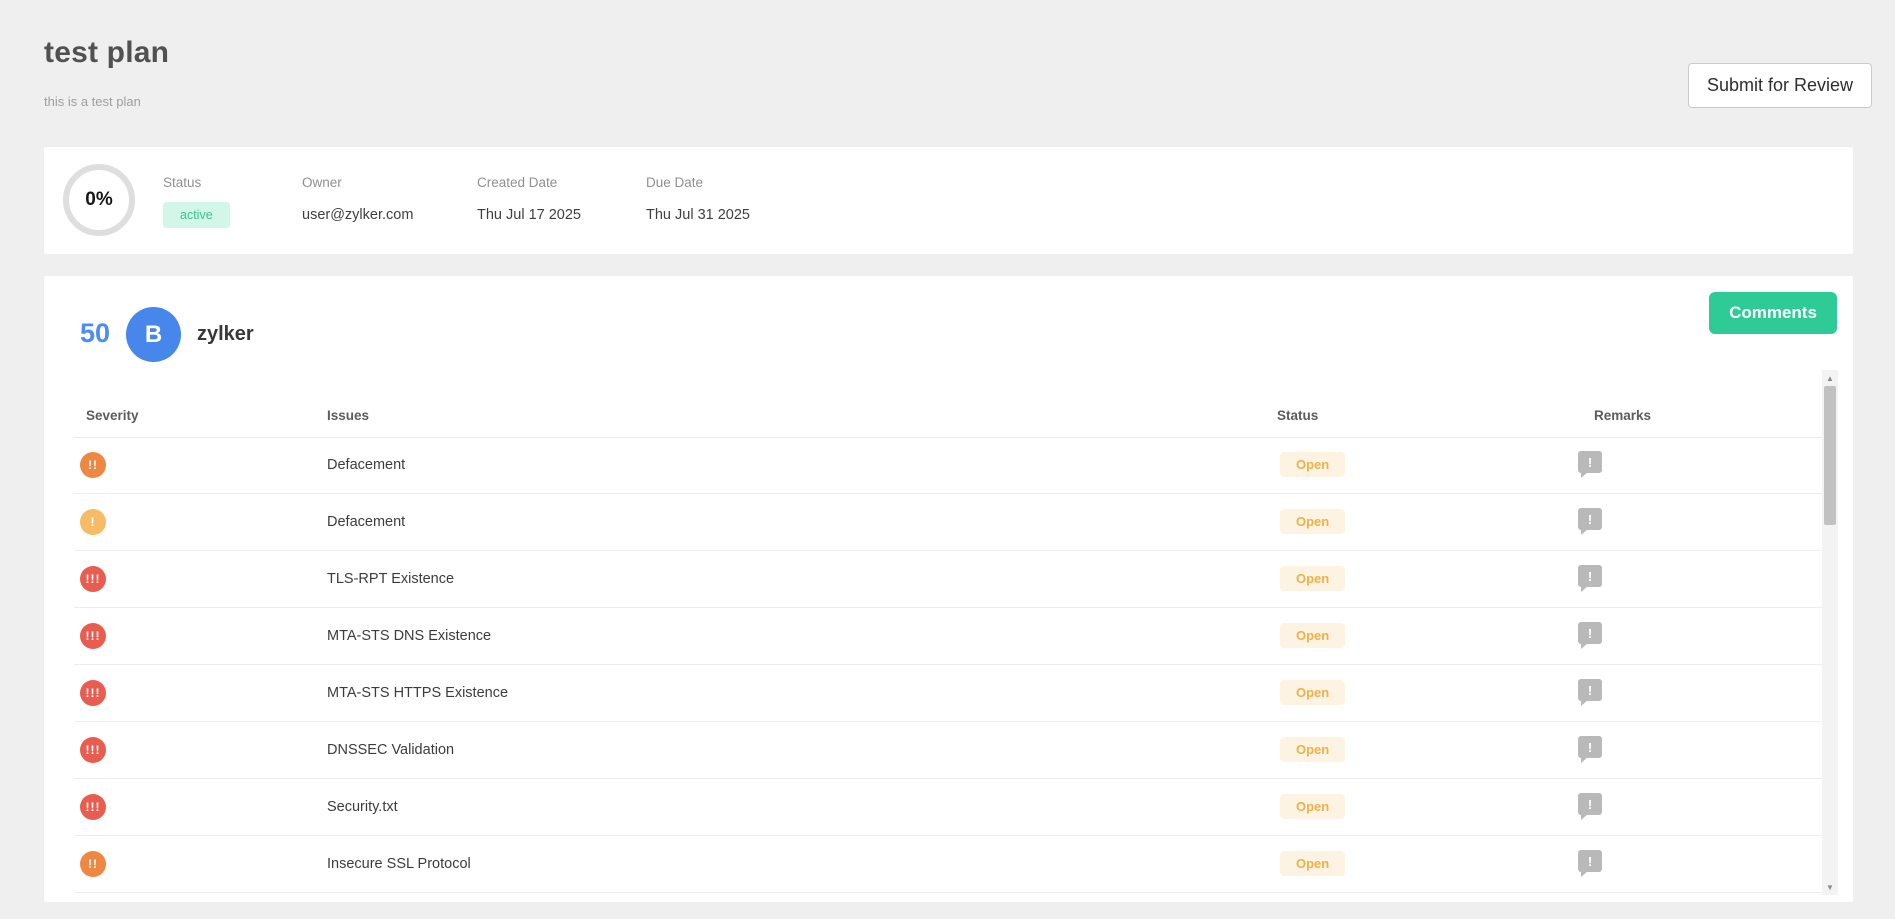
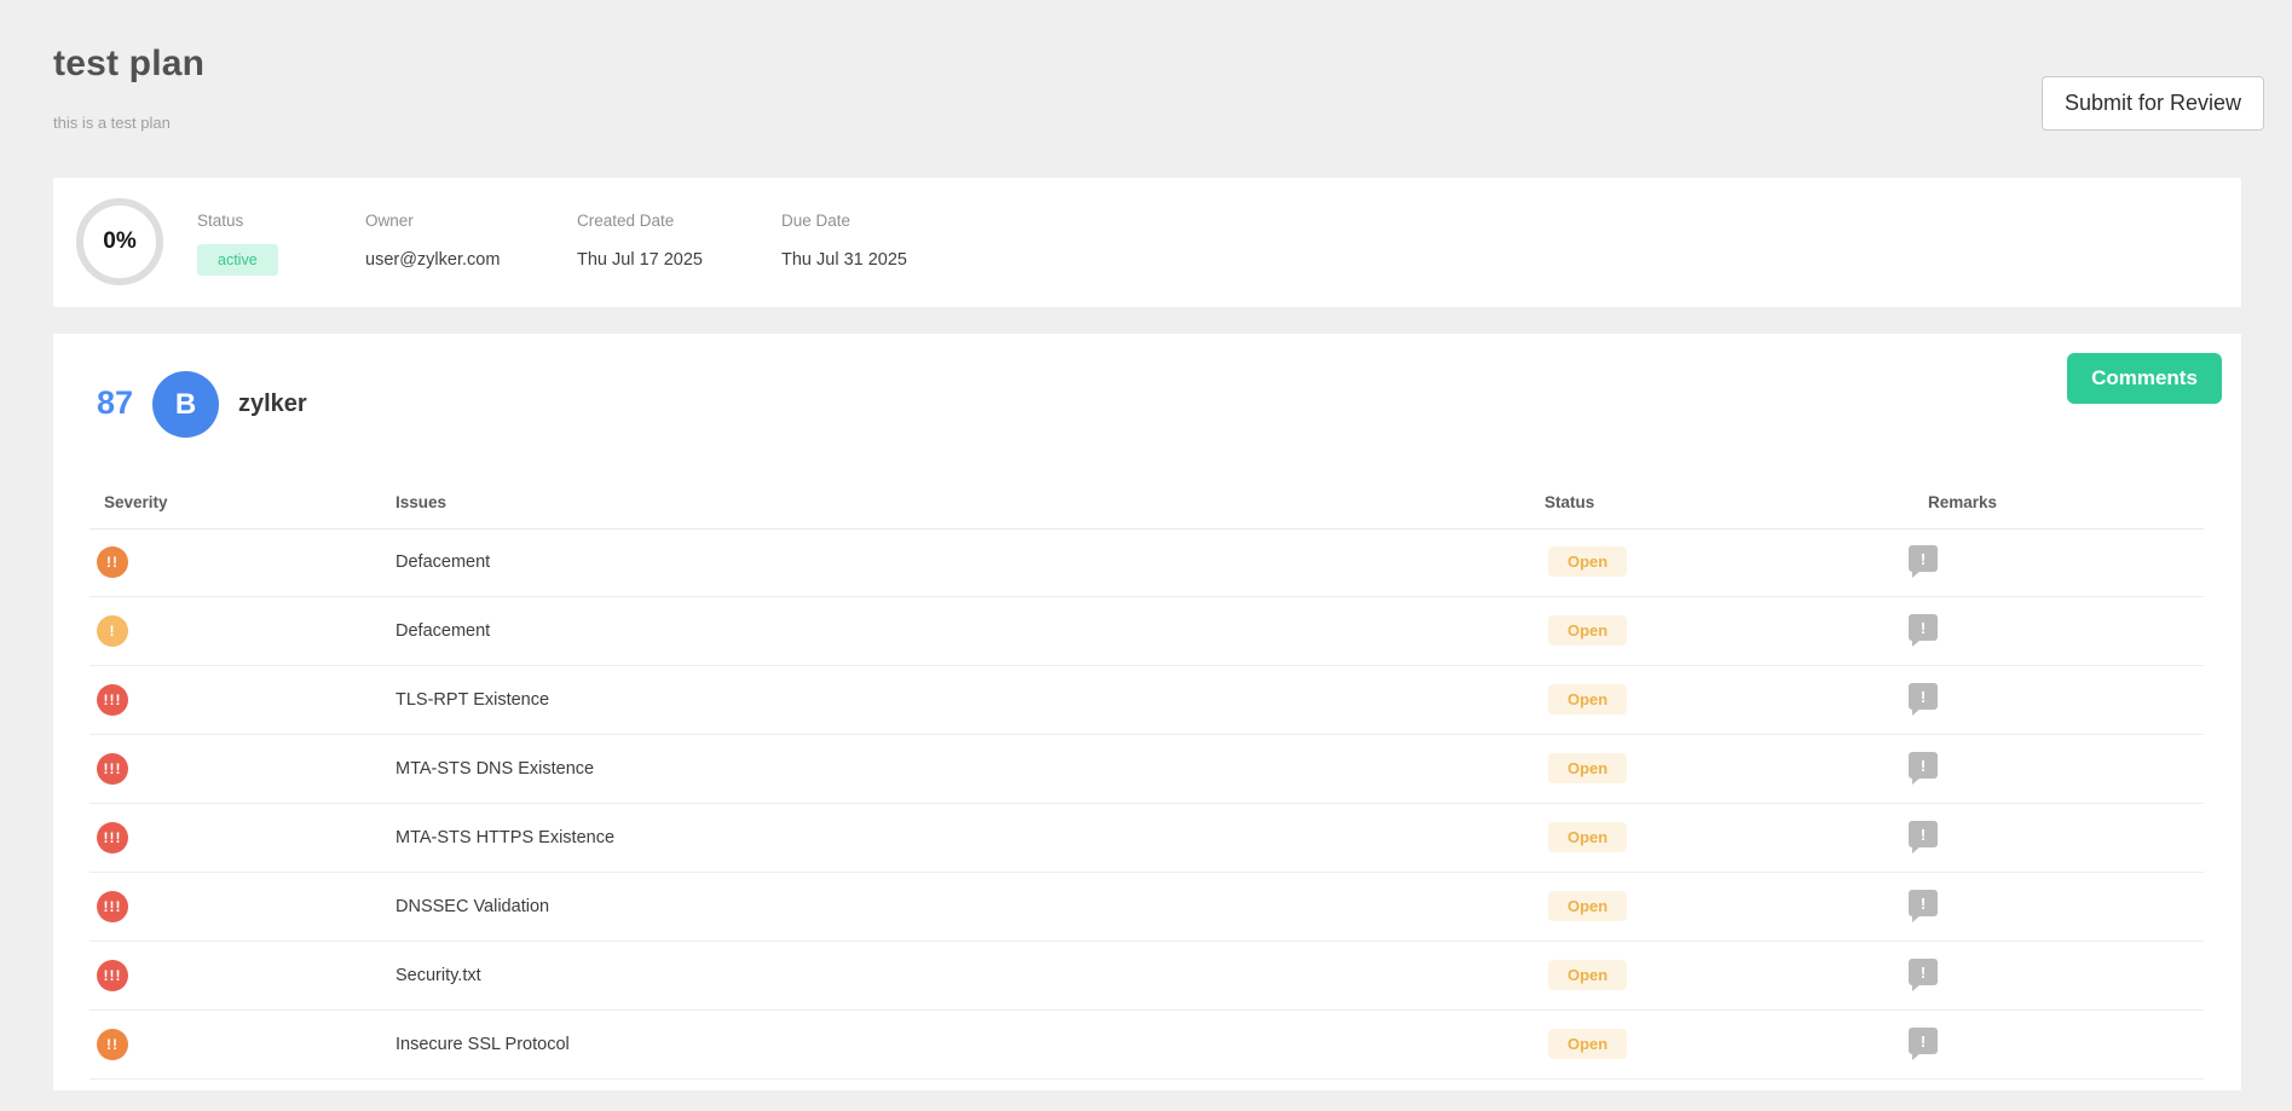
  test plan
  this is a test plan
  Submit for Review
  0%
  Status
  active
  Owner
  user@zylker.com
  Created Date
  Thu Jul 17 2025
  Due Date
  Thu Jul 31 2025
- 50
+ 87
  B
  zylker
  Comments
  Severity
  Issues
  Status
  Remarks
  !!
  Defacement
  Open
  !
  !
  Defacement
  Open
  !
  !!!
  TLS-RPT Existence
  Open
  !
  !!!
  MTA-STS DNS Existence
  Open
  !
  !!!
  MTA-STS HTTPS Existence
  Open
  !
  !!!
  DNSSEC Validation
  Open
  !
  !!!
  Security.txt
  Open
  !
  !!
  Insecure SSL Protocol
  Open
  !
- ▲
- ▼
